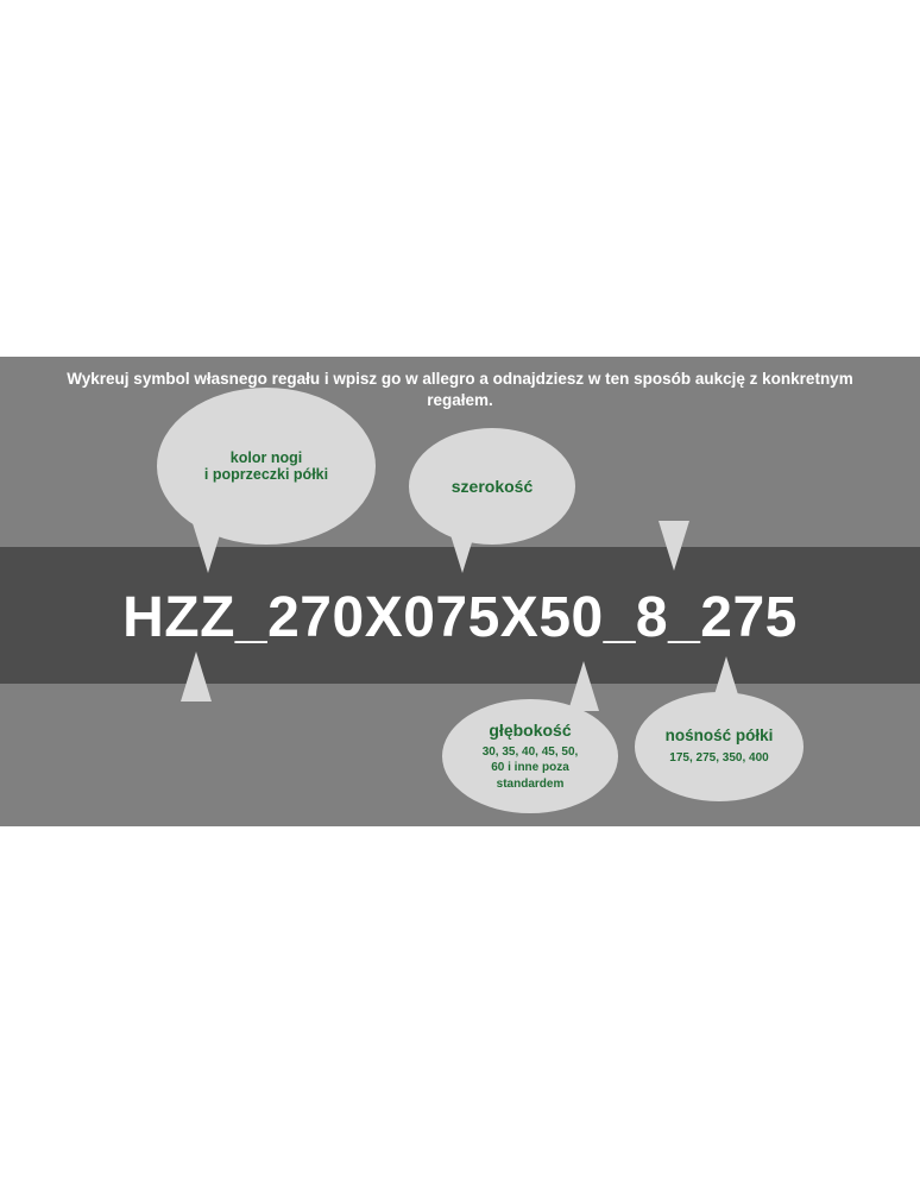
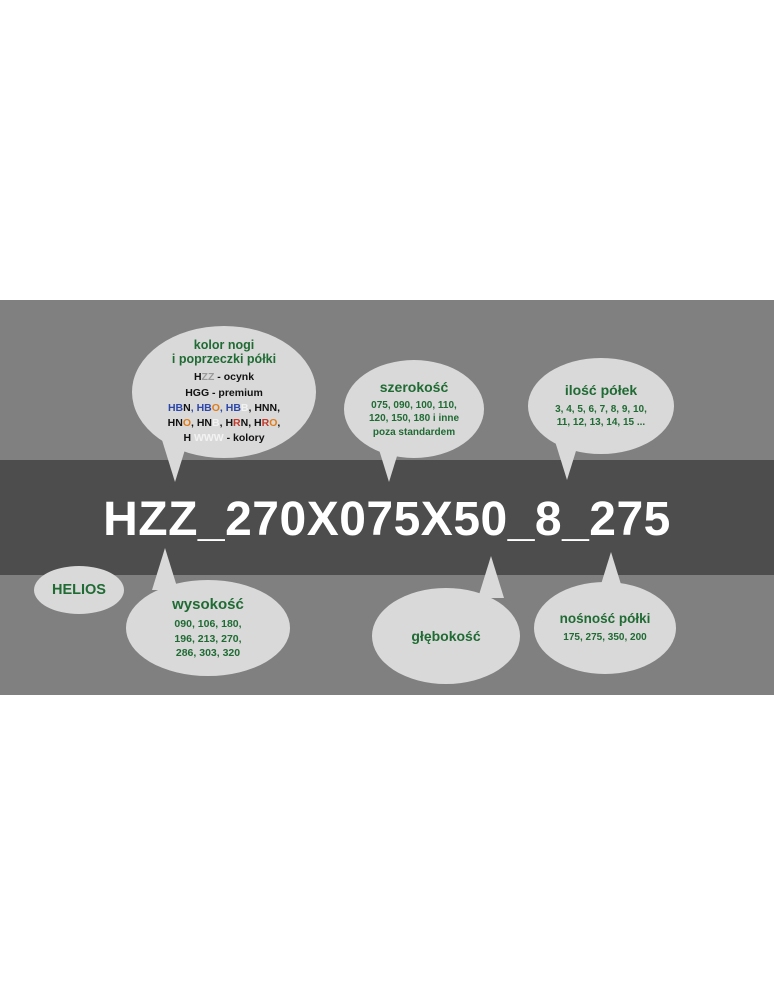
- Wykreuj symbol własnego regału i wpisz go w allegro a odnajdziesz w ten sposób aukcję z konkretnym regałem.
  HZZ_270X075X50_8_275
  kolor nogi
  i poprzeczki półki
+ HZZ - ocynk
+ HGG - premium
+ HBN, HBO, HBB, HNN,
+ HNO, HNB, HRN, HRO,
+ H WWW - kolory
  szerokość
+ 075, 090, 100, 110,
+ 120, 150, 180 i inne
+ poza standardem
+ ilość półek
+ 3, 4, 5, 6, 7, 8, 9, 10,
+ 11, 12, 13, 14, 15 ...
+ HELIOS
+ wysokość
+ 090, 106, 180,
+ 196, 213, 270,
+ 286, 303, 320
  głębokość
- 30, 35, 40, 45, 50,
- 60 i inne poza
- standardem
  nośność półki
- 175, 275, 350, 400
+ 175, 275, 350, 200
